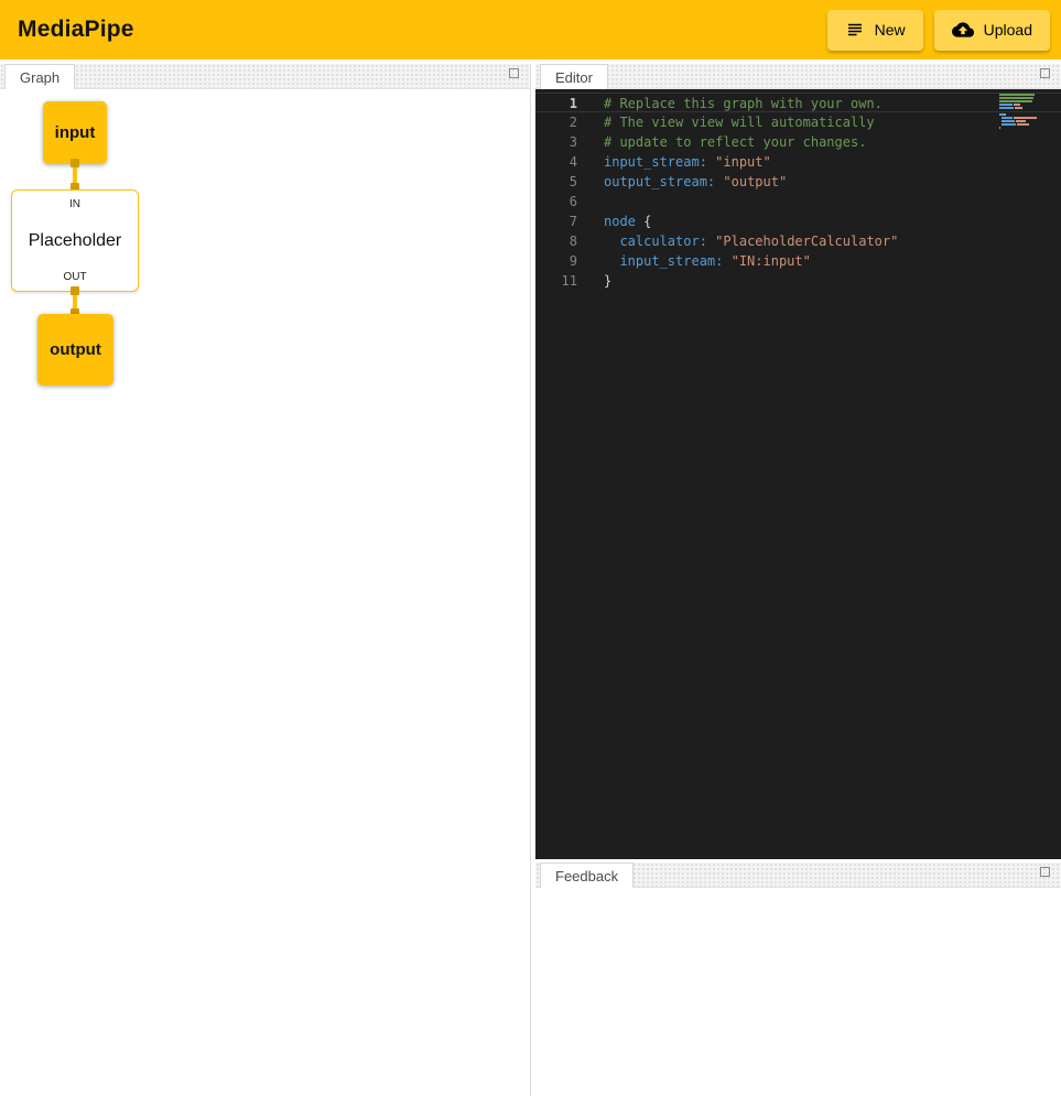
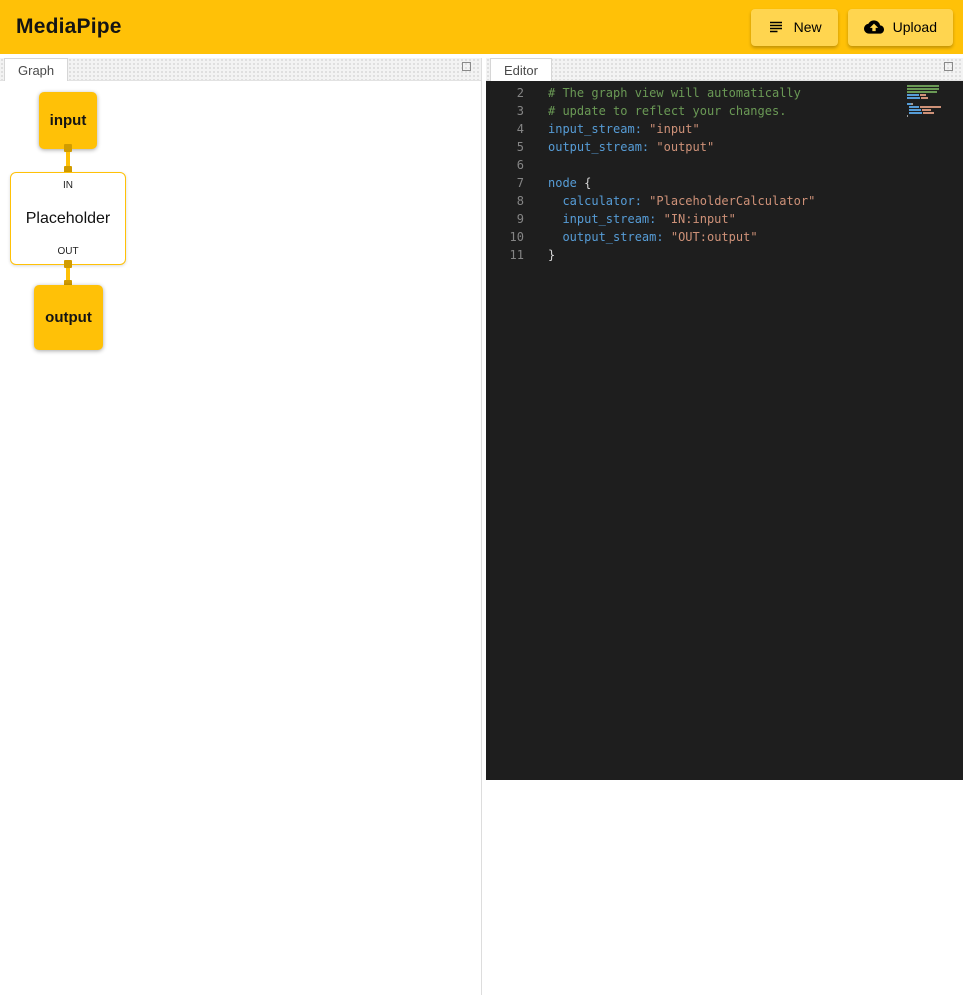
  MediaPipe
  New
  Upload
  Graph
  input
  IN
  Placeholder
  OUT
  output
  Editor
- 1
- # Replace this graph with your own.
  2
- # The view view will automatically
+ # The graph view will automatically
  3
  # update to reflect your changes.
  4
  input_stream: "input"
  5
  output_stream: "output"
  6
  7
  node {
  8
  calculator: "PlaceholderCalculator"
  9
  input_stream: "IN:input"
+ 10
+ output_stream: "OUT:output"
  11
  }
- Feedback
